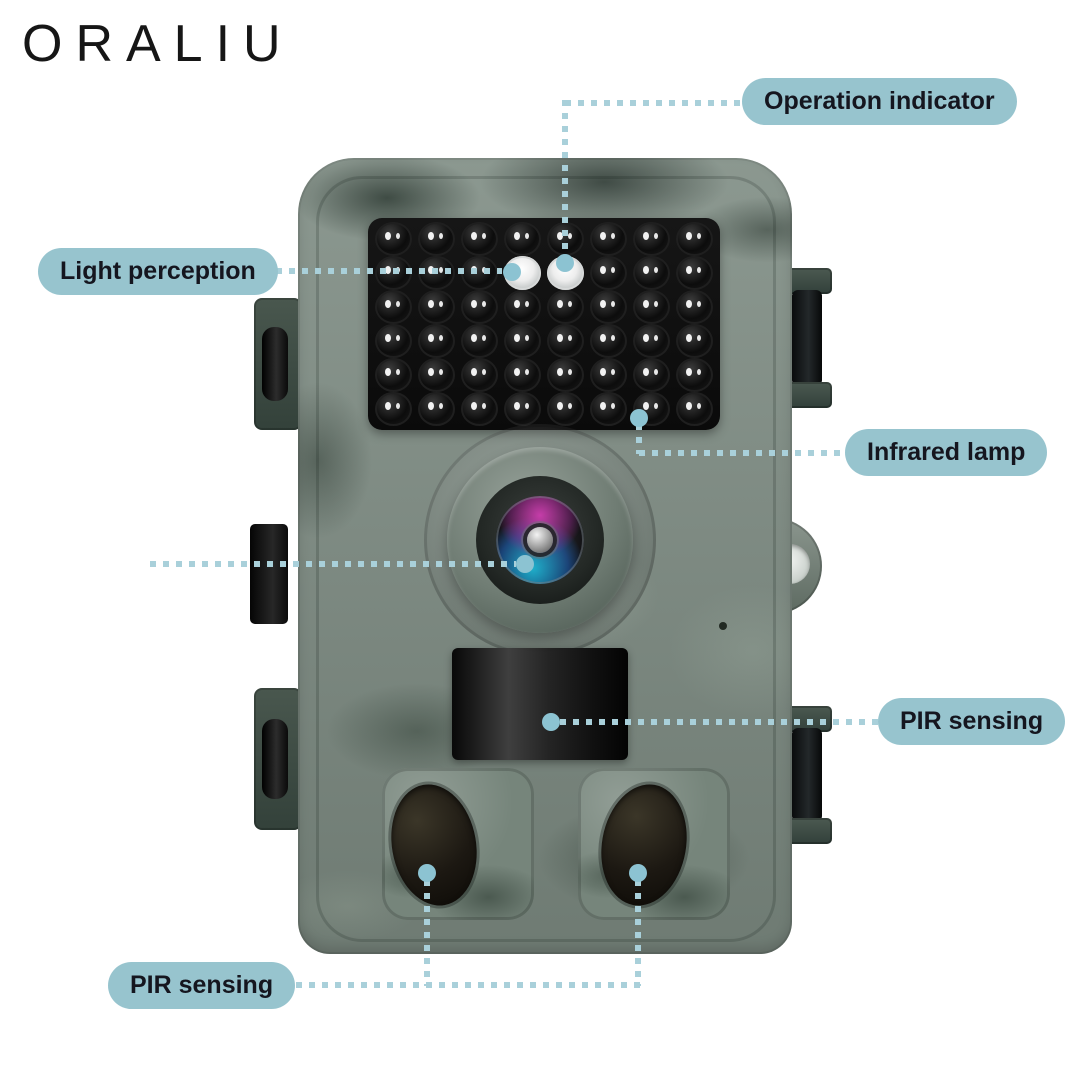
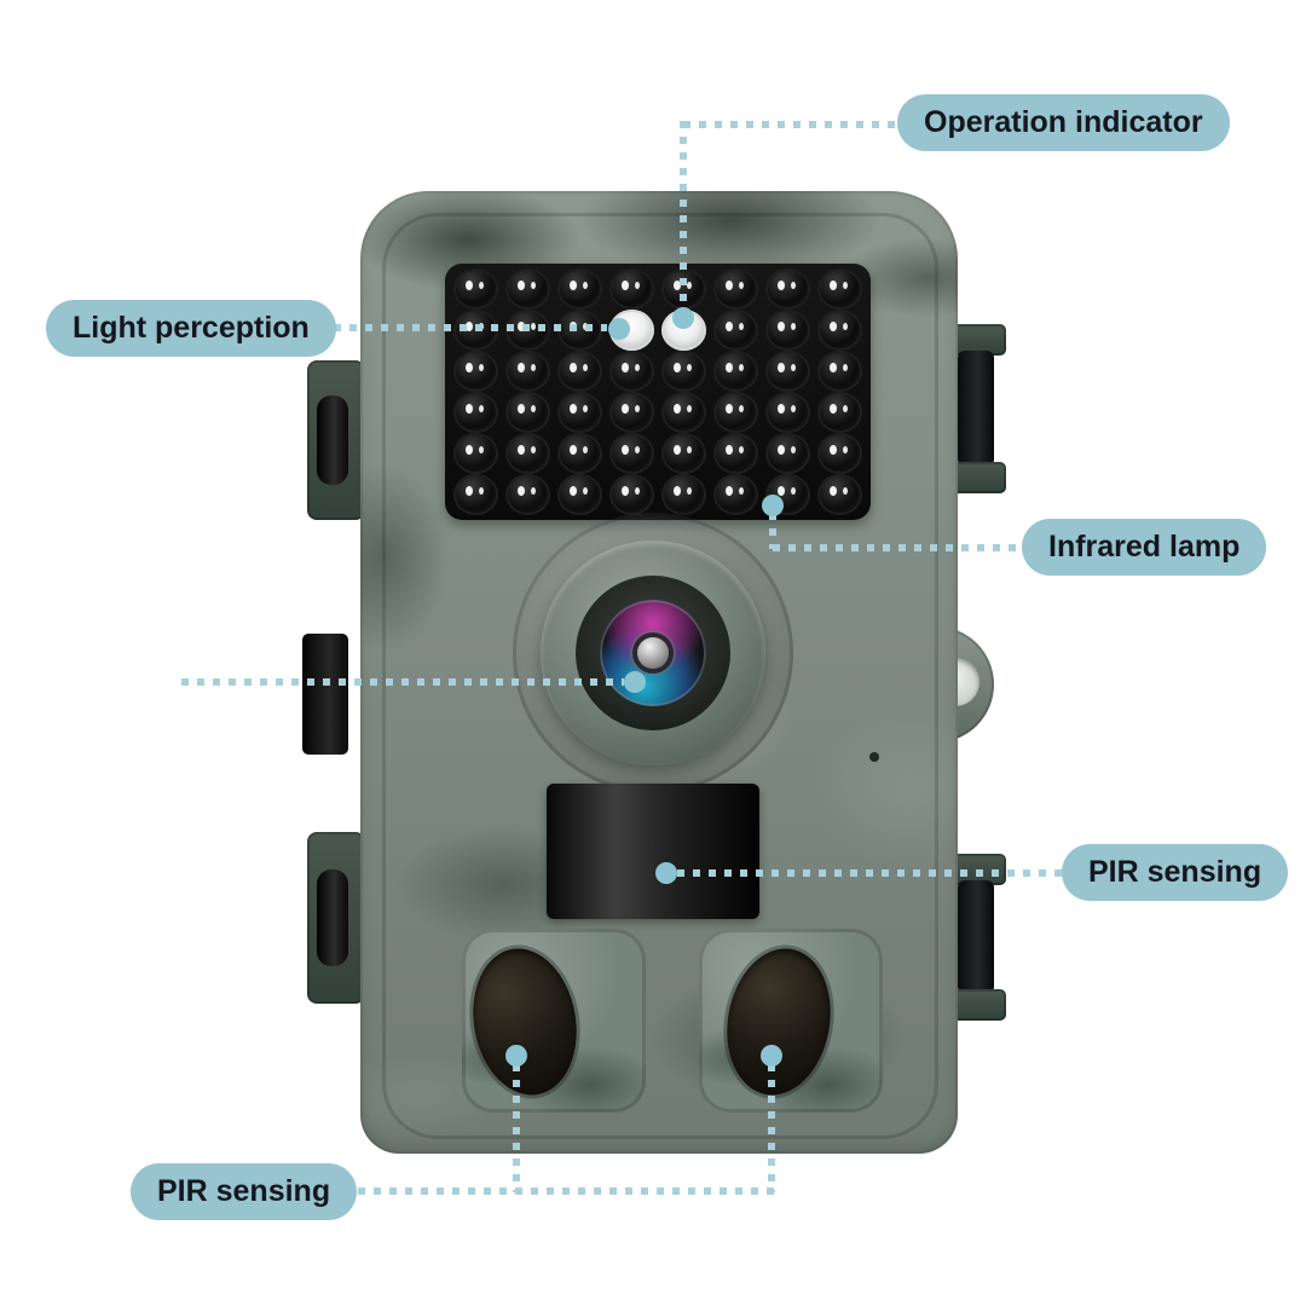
- ORALIU
  Operation indicator
  Light perception
  Infrared lamp
  PIR sensing
  PIR sensing
